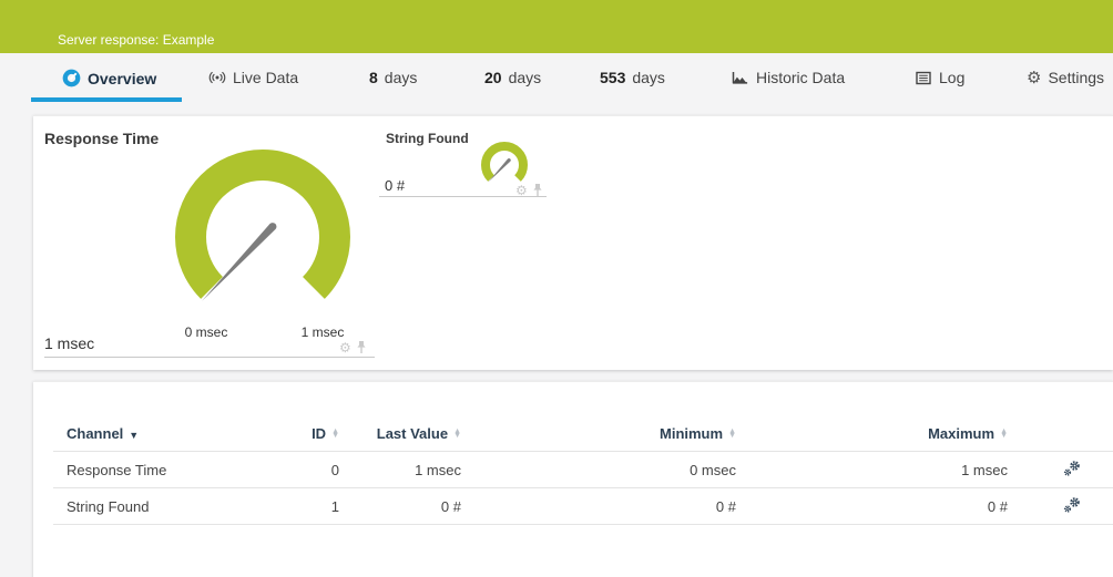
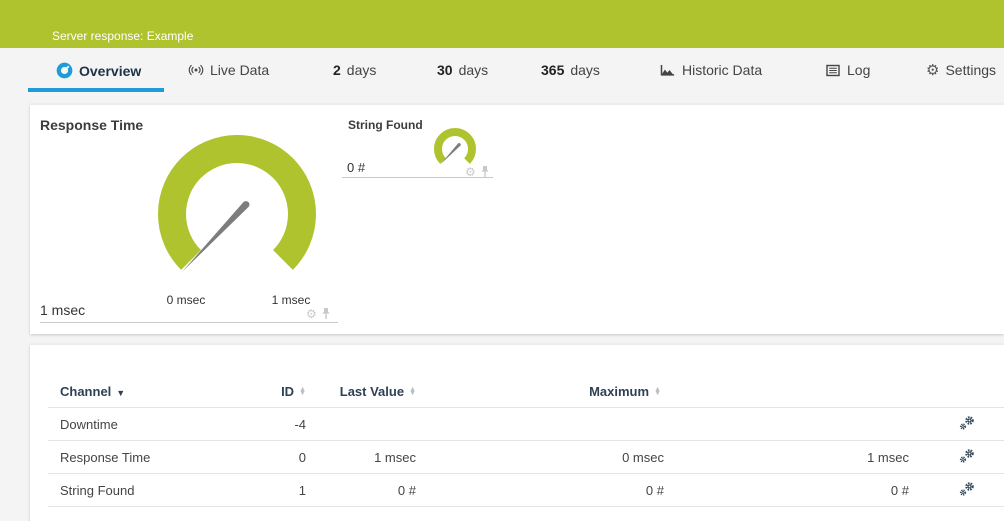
  Server response: Example
  Overview
  Live Data
- 8
+ 2
  days
- 20
+ 30
  days
- 553
+ 365
  days
  Historic Data
  Log
  ⚙
  Settings
  Response Time
  0 msec
  1 msec
  1 msec
  ⚙
  String Found
  0 #
  ⚙
  Channel ▼
  ID
  Last Value
- Minimum
  Maximum
+ Downtime
+ -4
  Response Time
  0
  1 msec
  0 msec
  1 msec
  String Found
  1
  0 #
  0 #
  0 #
